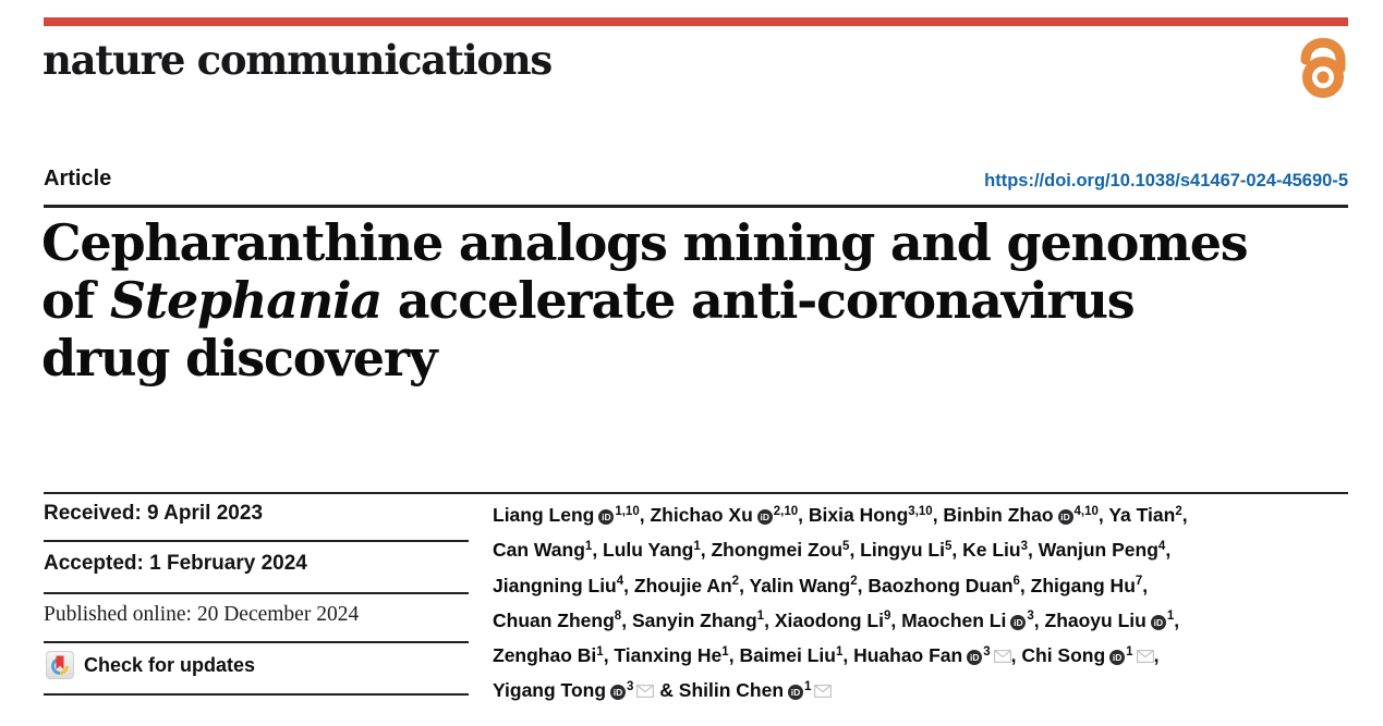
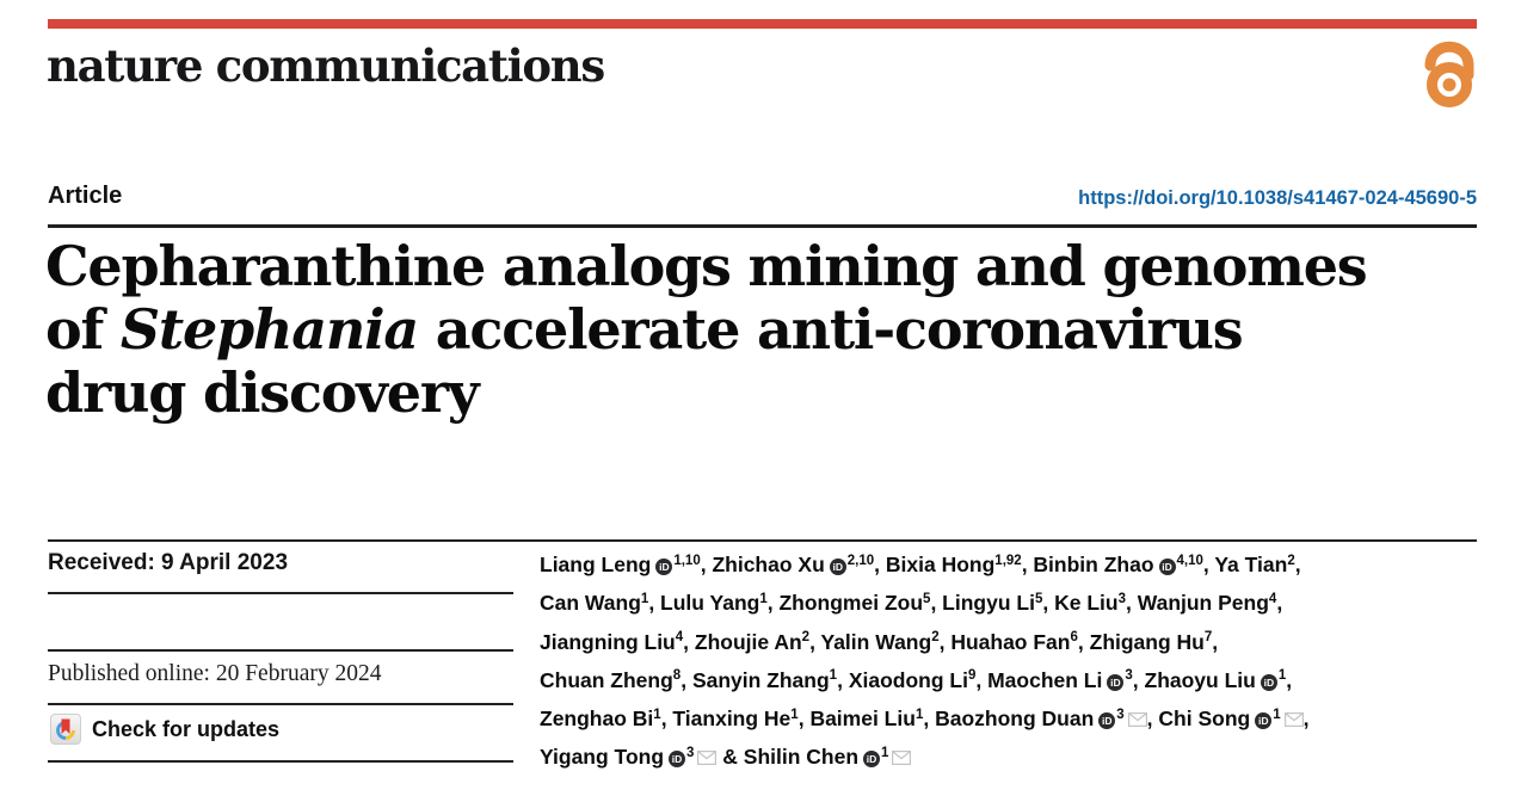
  nature communications
  Article
  https://doi.org/10.1038/s41467-024-45690-5
  Cepharanthine analogs mining and genomes
  of Stephania accelerate anti-coronavirus
  drug discovery
  Received: 9 April 2023
- Accepted: 1 February 2024
- Published online: 20 December 2024
+ Published online: 20 February 2024
  Check for updates
- Liang Leng iD1,10, Zhichao Xu iD2,10, Bixia Hong3,10, Binbin Zhao iD4,10, Ya Tian2,
+ Liang Leng iD1,10, Zhichao Xu iD2,10, Bixia Hong1,92, Binbin Zhao iD4,10, Ya Tian2,
  Can Wang1, Lulu Yang1, Zhongmei Zou5, Lingyu Li5, Ke Liu3, Wanjun Peng4,
- Jiangning Liu4, Zhoujie An2, Yalin Wang2, Baozhong Duan6, Zhigang Hu7,
+ Jiangning Liu4, Zhoujie An2, Yalin Wang2, Huahao Fan6, Zhigang Hu7,
  Chuan Zheng8, Sanyin Zhang1, Xiaodong Li9, Maochen Li iD3, Zhaoyu Liu iD1,
- Zenghao Bi1, Tianxing He1, Baimei Liu1, Huahao Fan iD3 , Chi Song iD1 ,
+ Zenghao Bi1, Tianxing He1, Baimei Liu1, Baozhong Duan iD3 , Chi Song iD1 ,
  Yigang Tong iD3 & Shilin Chen iD1
